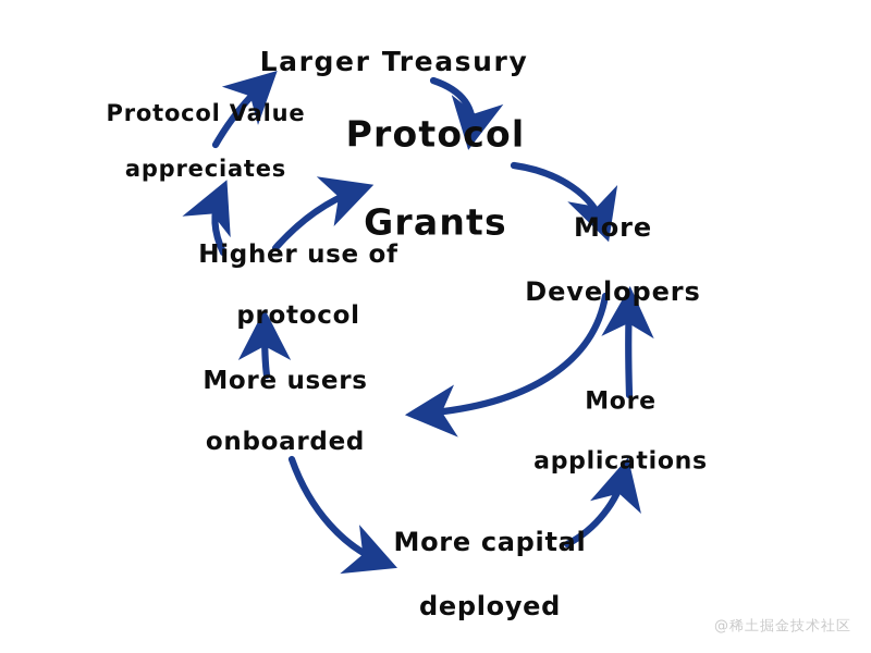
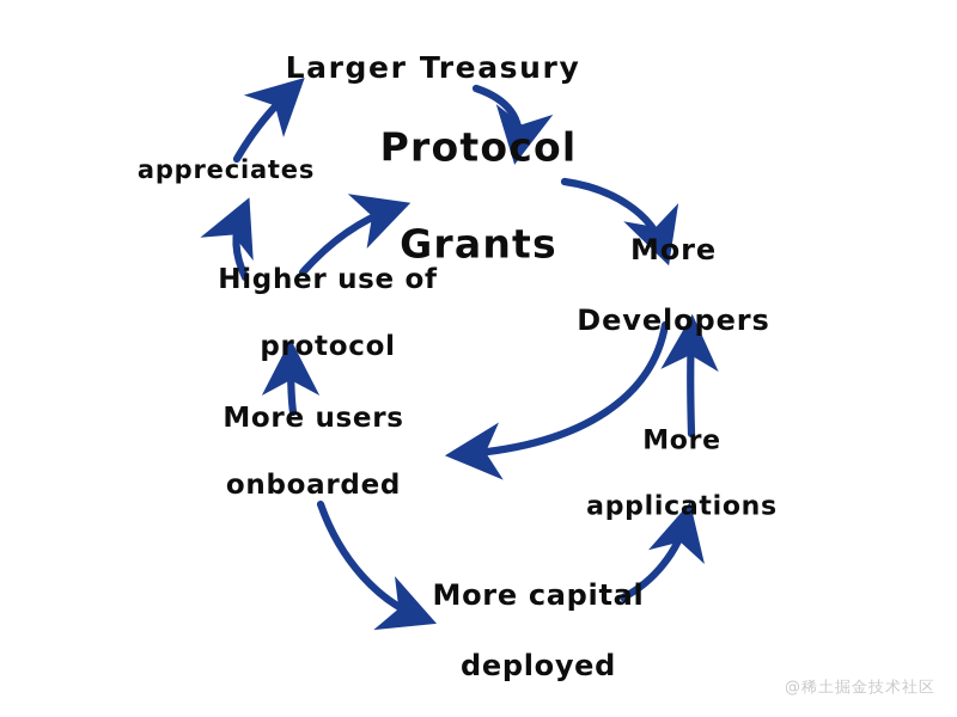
  Larger Treasury
  Protocol
  Grants
- Protocol Value
  appreciates
  More
  Developers
  Higher use of
  protocol
  More users
  onboarded
  More
  applications
  More capital
  deployed
  @稀土掘金技术社区
